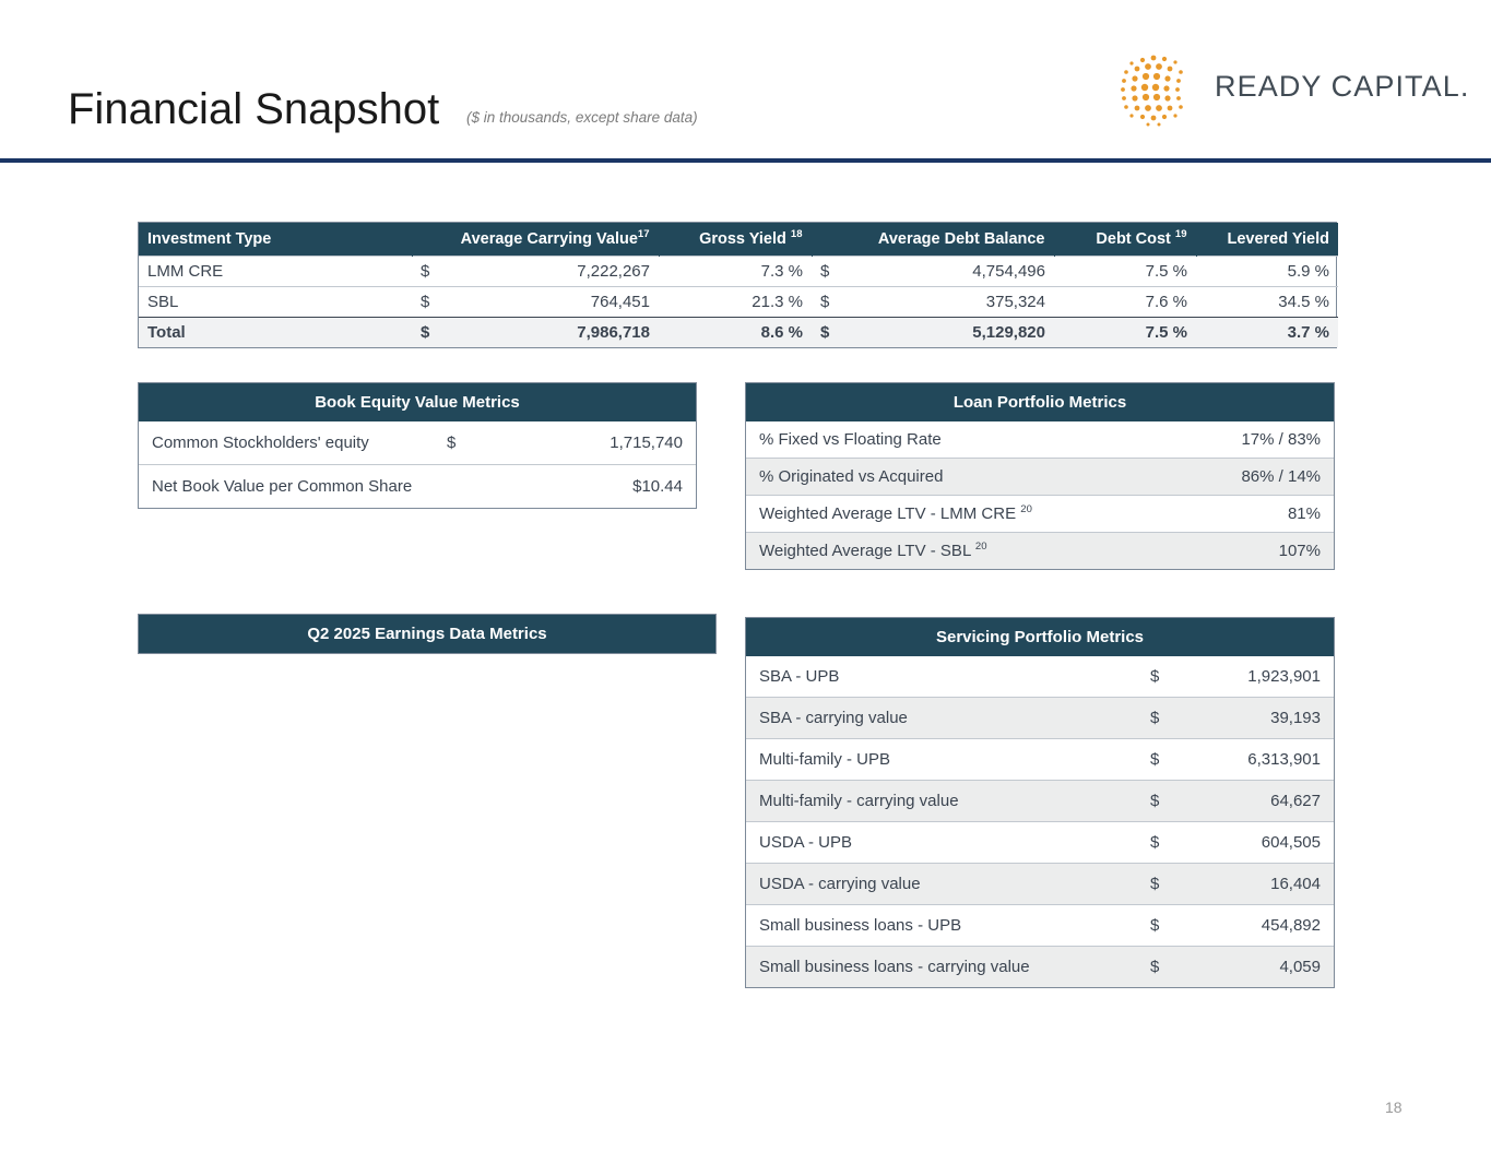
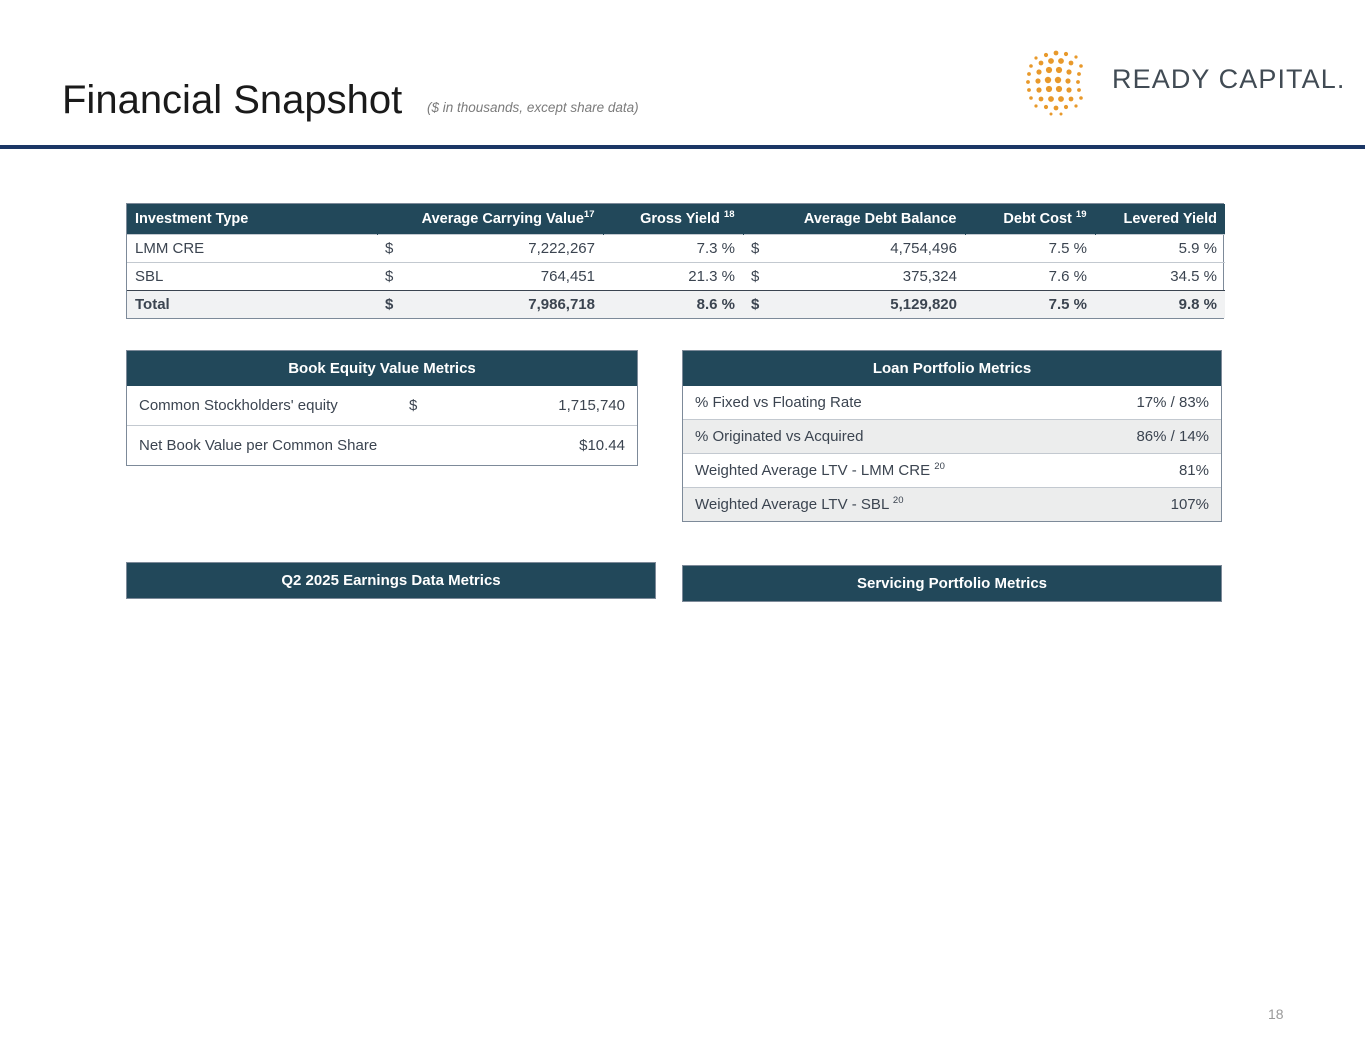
  Financial Snapshot
  ($ in thousands, except share data)
  READY CAPITAL.
  Investment Type	Average Carrying Value17	Gross Yield 18	Average Debt Balance	Debt Cost 19	Levered Yield
  LMM CRE	$	7,222,267	7.3 %	$	4,754,496	7.5 %	5.9 %
  SBL	$	764,451	21.3 %	$	375,324	7.6 %	34.5 %
- Total	$	7,986,718	8.6 %	$	5,129,820	7.5 %	3.7 %
+ Total	$	7,986,718	8.6 %	$	5,129,820	7.5 %	9.8 %
  Book Equity Value Metrics
  Common Stockholders' equity	$	1,715,740
  Net Book Value per Common Share		$10.44
  Loan Portfolio Metrics
  % Fixed vs Floating Rate	17% / 83%
  % Originated vs Acquired	86% / 14%
  Weighted Average LTV - LMM CRE 20	81%
  Weighted Average LTV - SBL 20	107%
  Q2 2025 Earnings Data Metrics
  Servicing Portfolio Metrics
- SBA - UPB	$	1,923,901
- SBA - carrying value	$	39,193
- Multi-family - UPB	$	6,313,901
- Multi-family - carrying value	$	64,627
- USDA - UPB	$	604,505
- USDA - carrying value	$	16,404
- Small business loans - UPB	$	454,892
- Small business loans - carrying value	$	4,059
  18
